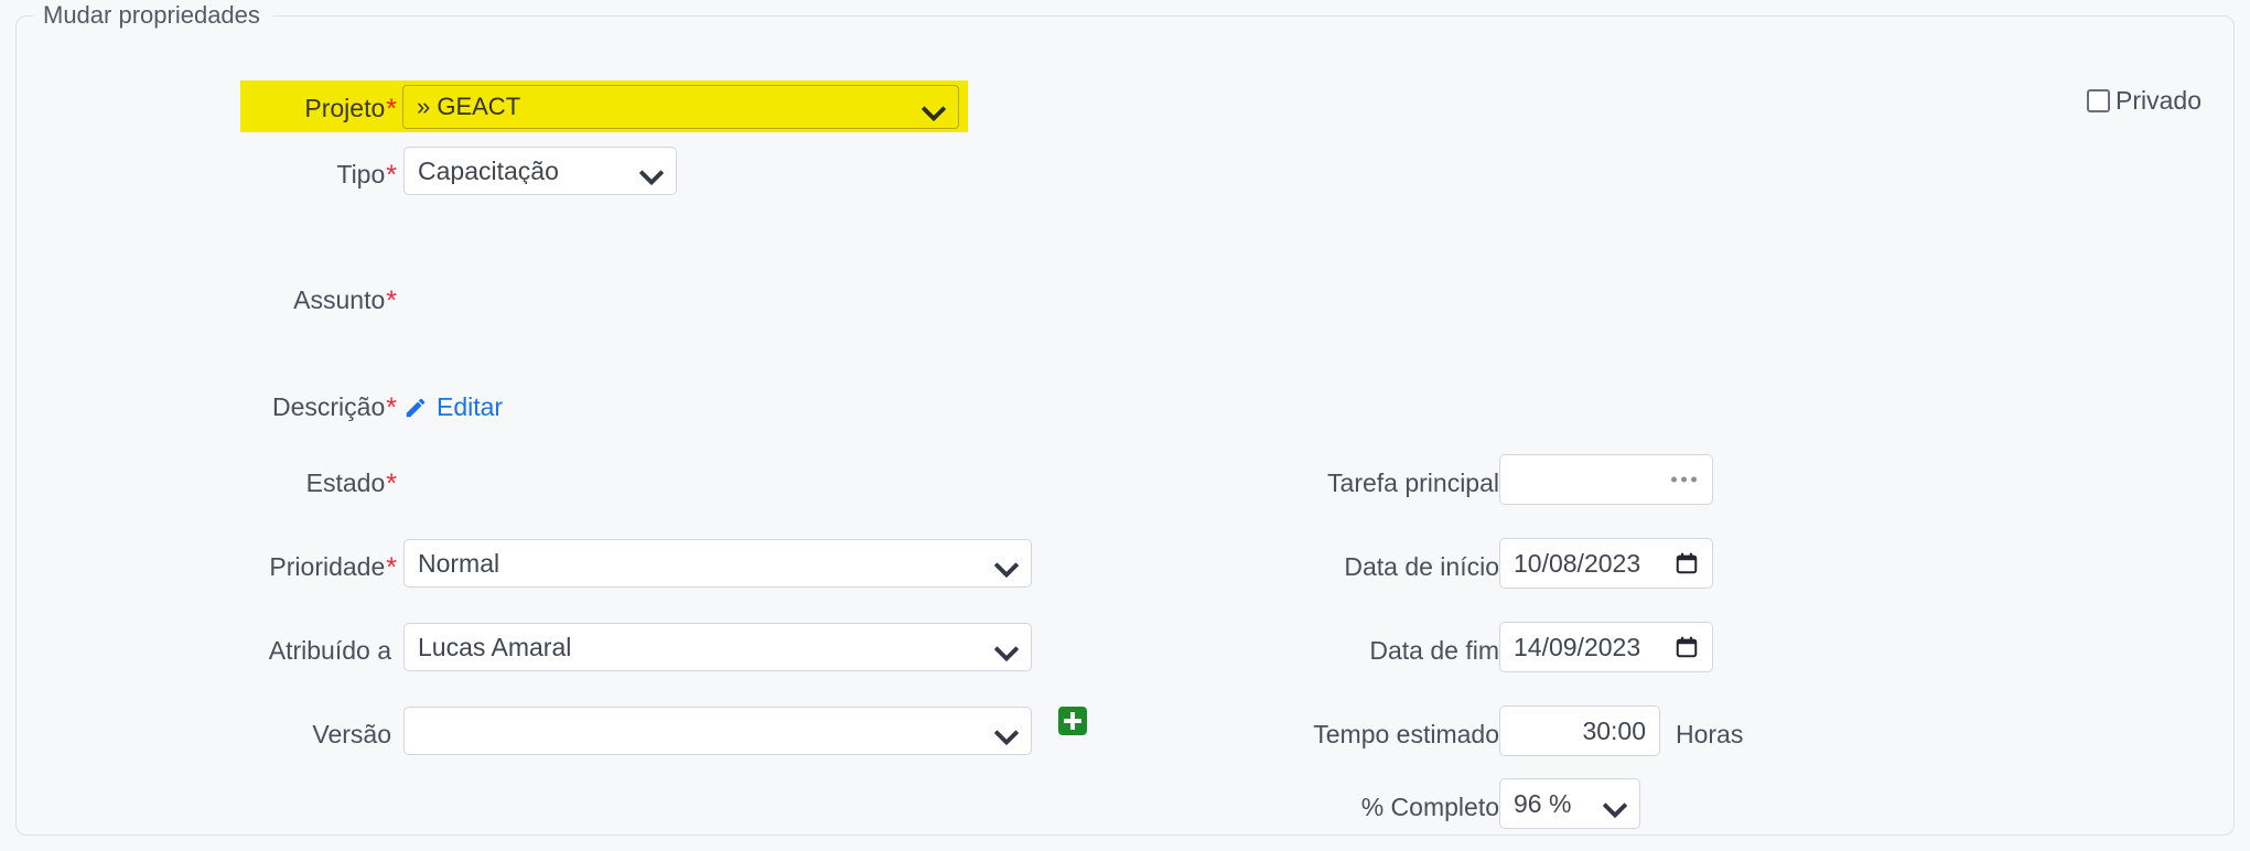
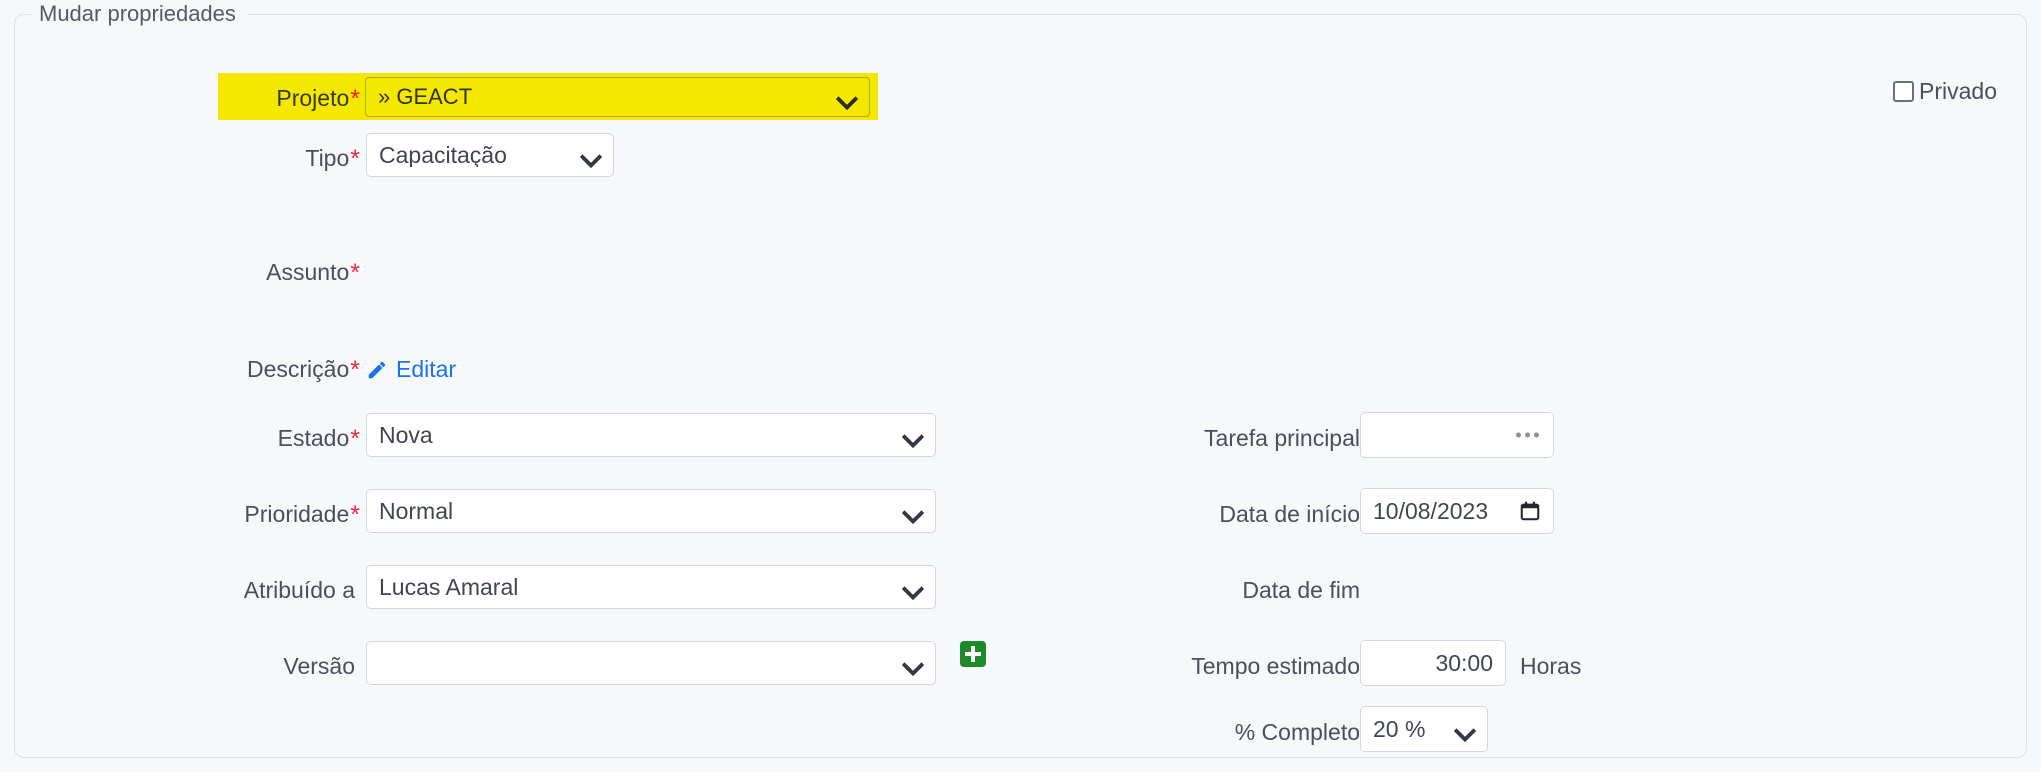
  Mudar propriedades
  Projeto*
  » GEACT
  Privado
  Tipo*
  Capacitação
  Assunto*
  Descrição*
  Editar
  Estado*
+ Nova
  Prioridade*
  Normal
  Atribuído a
  Lucas Amaral
  Versão
  Tarefa principal
  Data de início
  10/08/2023
  Data de fim
- 14/09/2023
  Tempo estimado
  30:00
  Horas
  % Completo
- 96 %
+ 20 %
